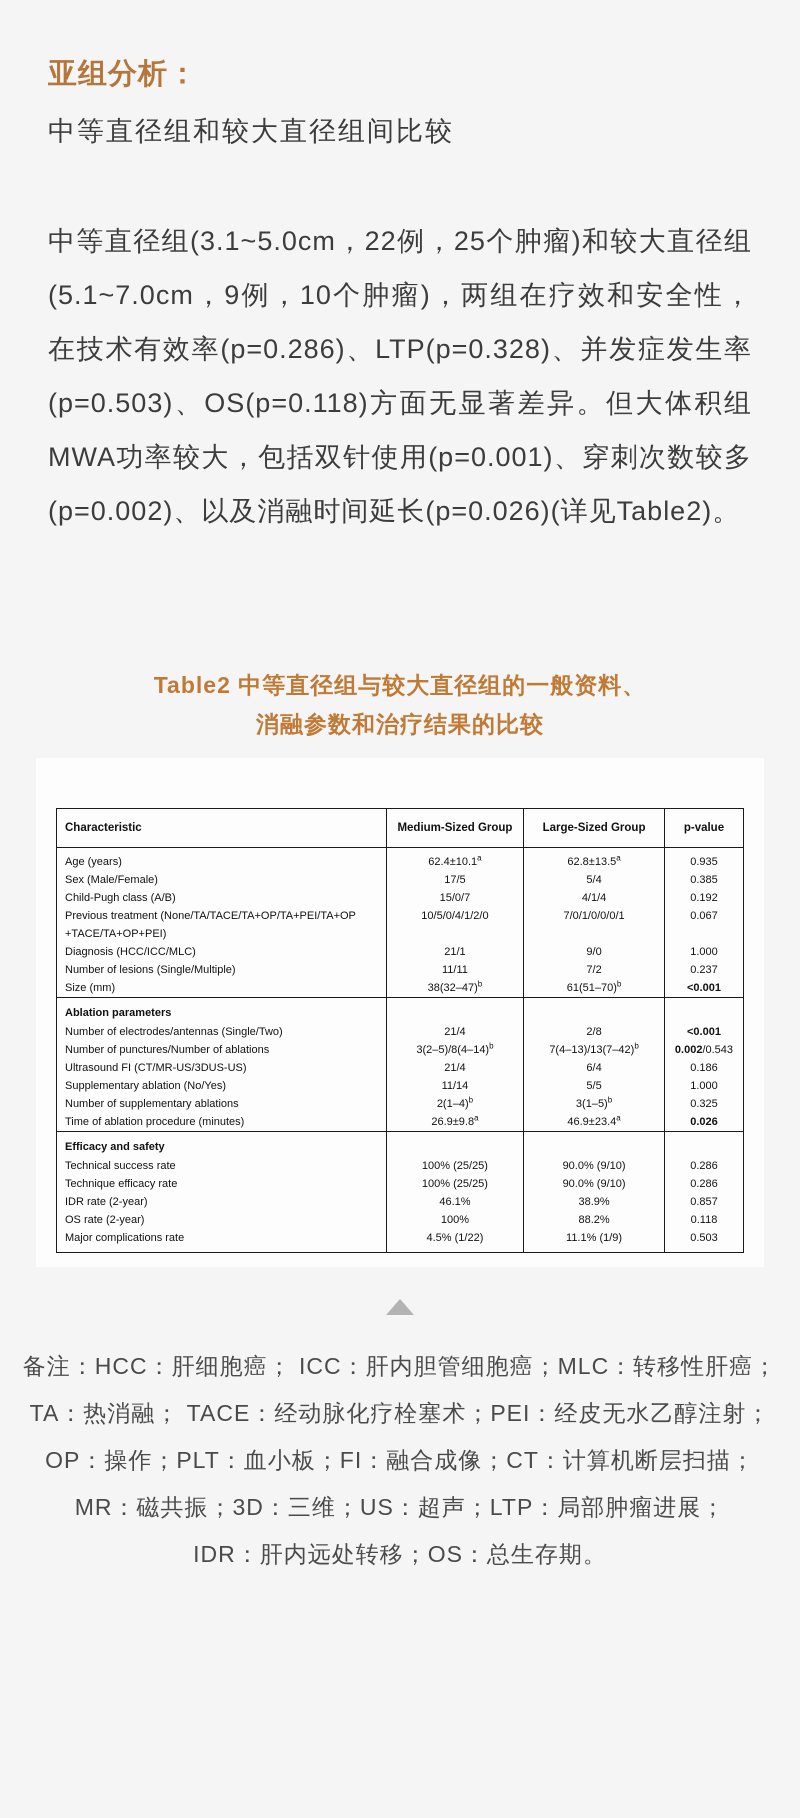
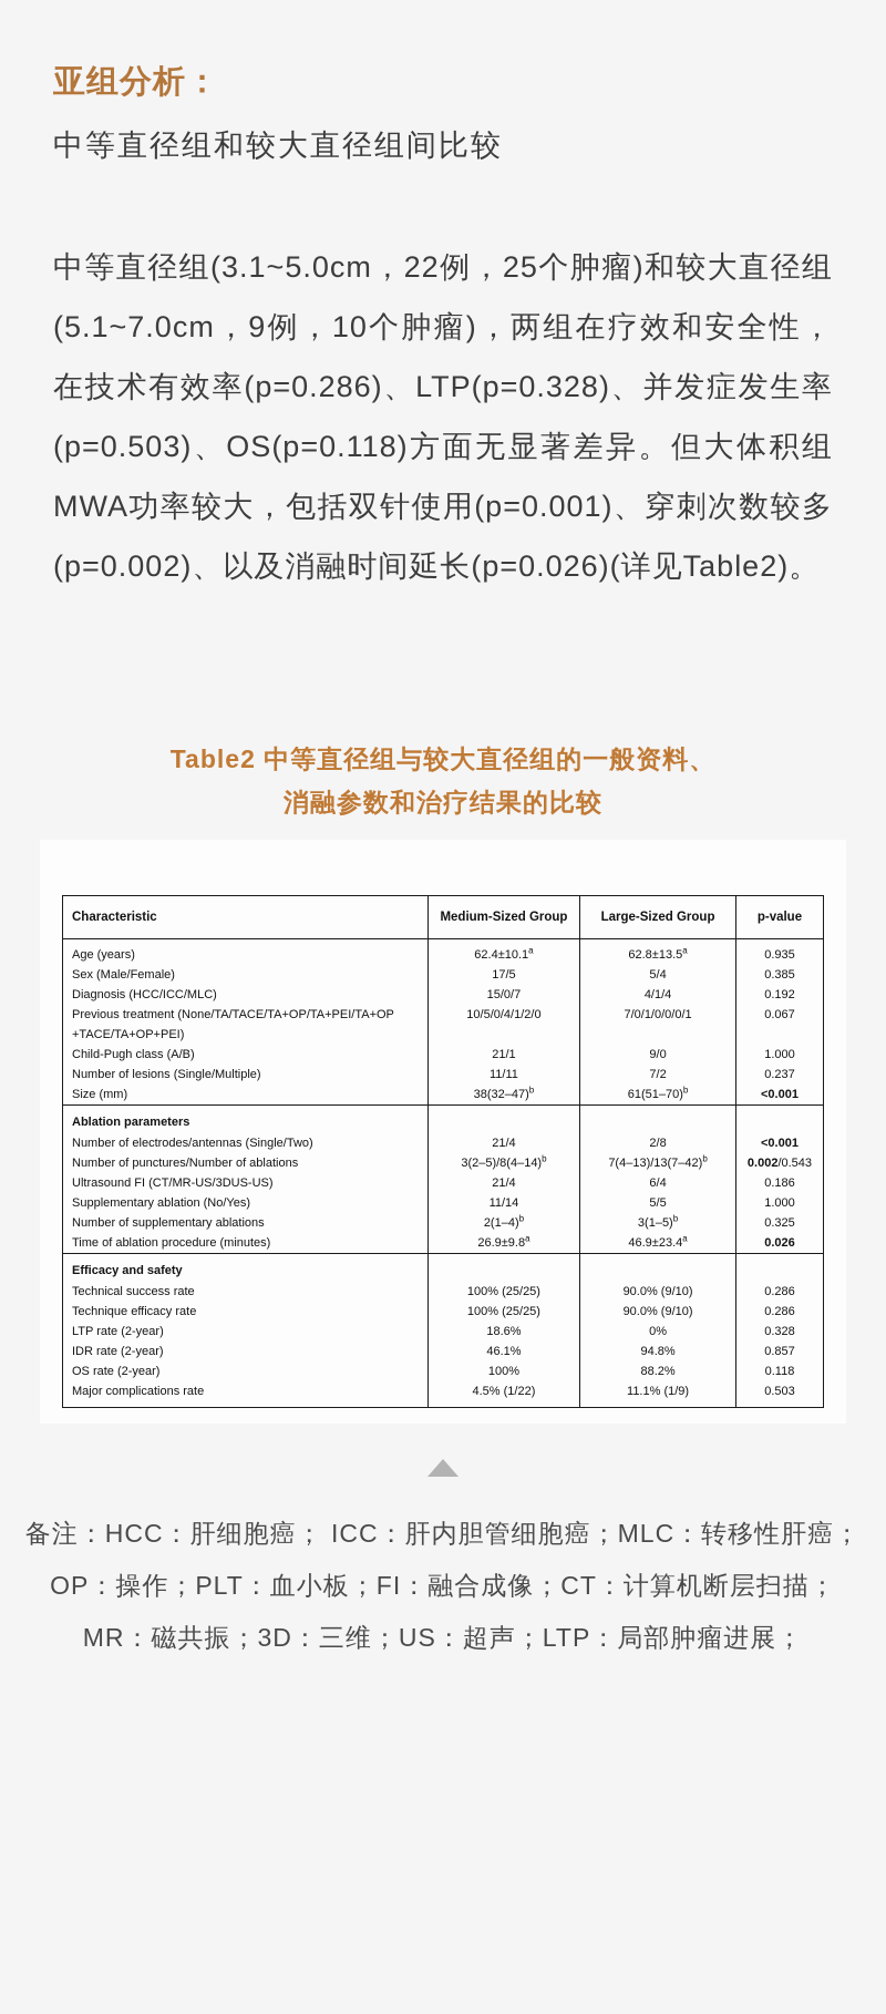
  亚组分析：
  中等直径组和较大直径组间比较
  中等直径组(3.1~5.0cm，22例，25个肿瘤)和较大直径组(5.1~7.0cm，9例，10个肿瘤)，两组在疗效和安全性，在技术有效率(p=0.286)、LTP(p=0.328)、并发症发生率(p=0.503)、OS(p=0.118)方面无显著差异。但大体积组MWA功率较大，包括双针使用(p=0.001)、穿刺次数较多(p=0.002)、以及消融时间延长(p=0.026)(详见Table2)。
  Table2 中等直径组与较大直径组的一般资料、
  消融参数和治疗结果的比较
  Characteristic	Medium-Sized Group	Large-Sized Group	p-value
  Age (years)	62.4±10.1a	62.8±13.5a	0.935
  Sex (Male/Female)	17/5	5/4	0.385
- Child-Pugh class (A/B)	15/0/7	4/1/4	0.192
+ Diagnosis (HCC/ICC/MLC)	15/0/7	4/1/4	0.192
  Previous treatment (None/TA/TACE/TA+OP/TA+PEI/TA+OP+TACE/TA+OP+PEI)	10/5/0/4/1/2/0	7/0/1/0/0/0/1	0.067
- Diagnosis (HCC/ICC/MLC)	21/1	9/0	1.000
+ Child-Pugh class (A/B)	21/1	9/0	1.000
  Number of lesions (Single/Multiple)	11/11	7/2	0.237
  Size (mm)	38(32–47)b	61(51–70)b	<0.001
  Ablation parameters
  Number of electrodes/antennas (Single/Two)	21/4	2/8	<0.001
  Number of punctures/Number of ablations	3(2–5)/8(4–14)b	7(4–13)/13(7–42)b	0.002/0.543
  Ultrasound FI (CT/MR-US/3DUS-US)	21/4	6/4	0.186
  Supplementary ablation (No/Yes)	11/14	5/5	1.000
  Number of supplementary ablations	2(1–4)b	3(1–5)b	0.325
  Time of ablation procedure (minutes)	26.9±9.8a	46.9±23.4a	0.026
  Efficacy and safety
  Technical success rate	100% (25/25)	90.0% (9/10)	0.286
  Technique efficacy rate	100% (25/25)	90.0% (9/10)	0.286
+ LTP rate (2-year)	18.6%	0%	0.328
- IDR rate (2-year)	46.1%	38.9%	0.857
+ IDR rate (2-year)	46.1%	94.8%	0.857
  OS rate (2-year)	100%	88.2%	0.118
  Major complications rate	4.5% (1/22)	11.1% (1/9)	0.503
  备注：HCC：肝细胞癌； ICC：肝内胆管细胞癌；MLC：转移性肝癌；
- TA：热消融； TACE：经动脉化疗栓塞术；PEI：经皮无水乙醇注射；
  OP：操作；PLT：血小板；FI：融合成像；CT：计算机断层扫描；
  MR：磁共振；3D：三维；US：超声；LTP：局部肿瘤进展；
- IDR：肝内远处转移；OS：总生存期。
